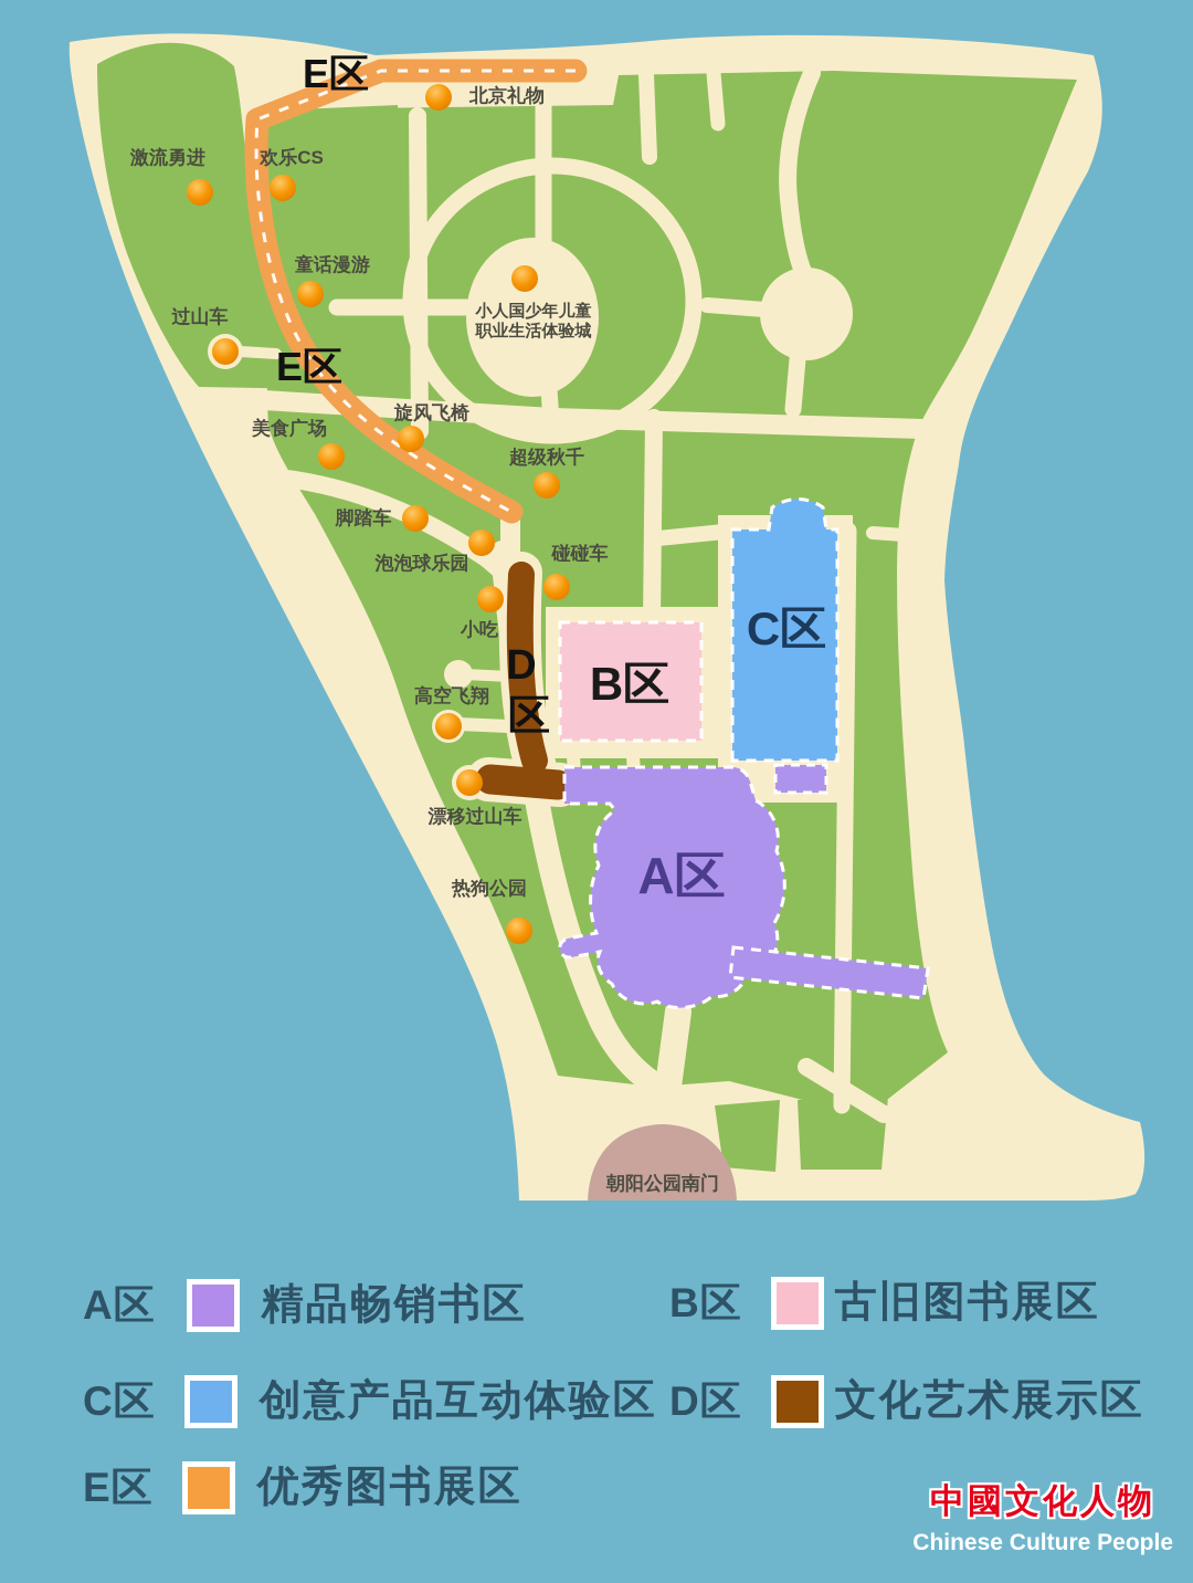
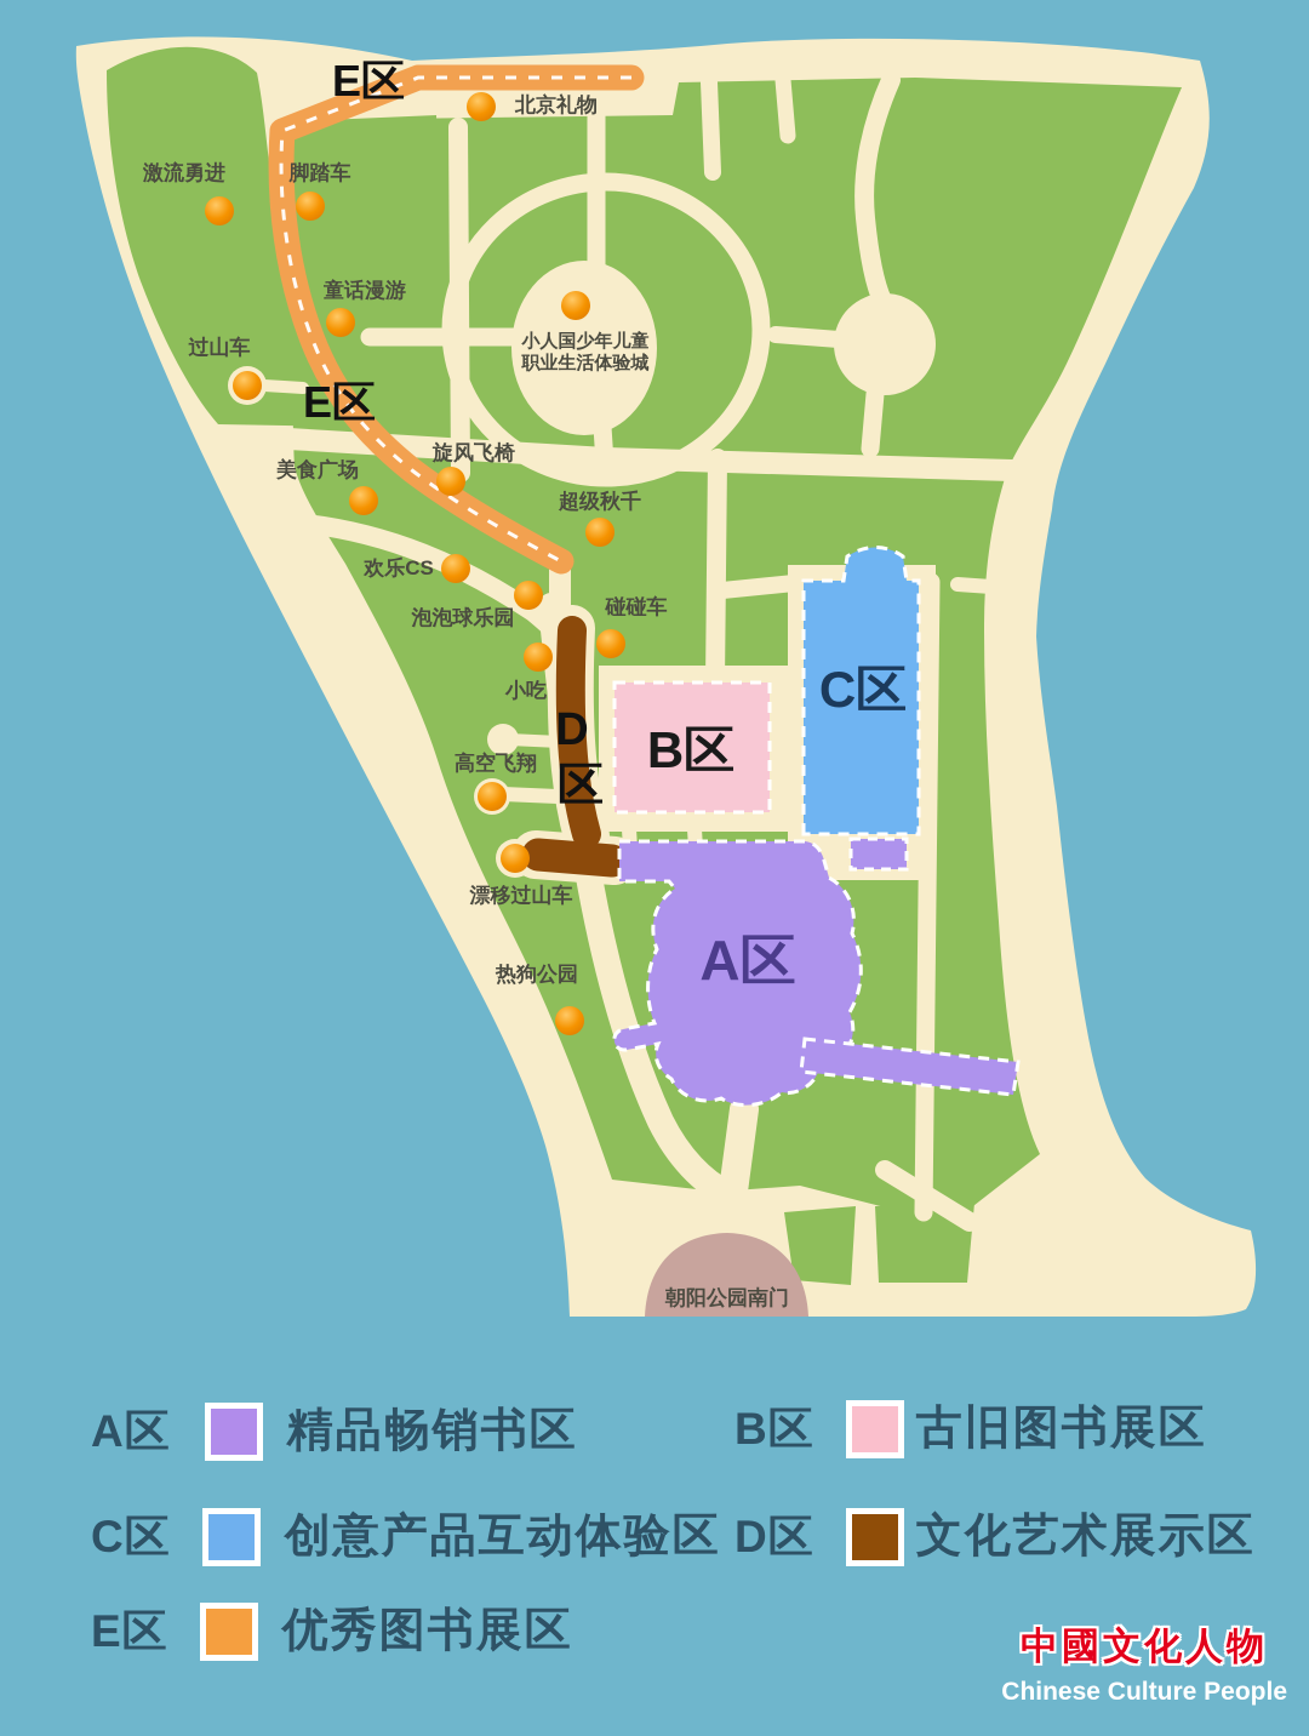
  北京礼物
  激流勇进
- 欢乐CS
+ 脚踏车
  童话漫游
  过山车
  小人国少年儿童
  职业生活体验城
  美食广场
  旋风飞椅
  超级秋千
- 脚踏车
+ 欢乐CS
  泡泡球乐园
  碰碰车
  小吃
  高空飞翔
  漂移过山车
  热狗公园
  朝阳公园南门
  E区
  E区
  D
  区
  B区
  C区
  A区
  A区
  精品畅销书区
  B区
  古旧图书展区
  C区
  创意产品互动体验区
  D区
  文化艺术展示区
  E区
  优秀图书展区
  中國文化人物
  Chinese Culture People
